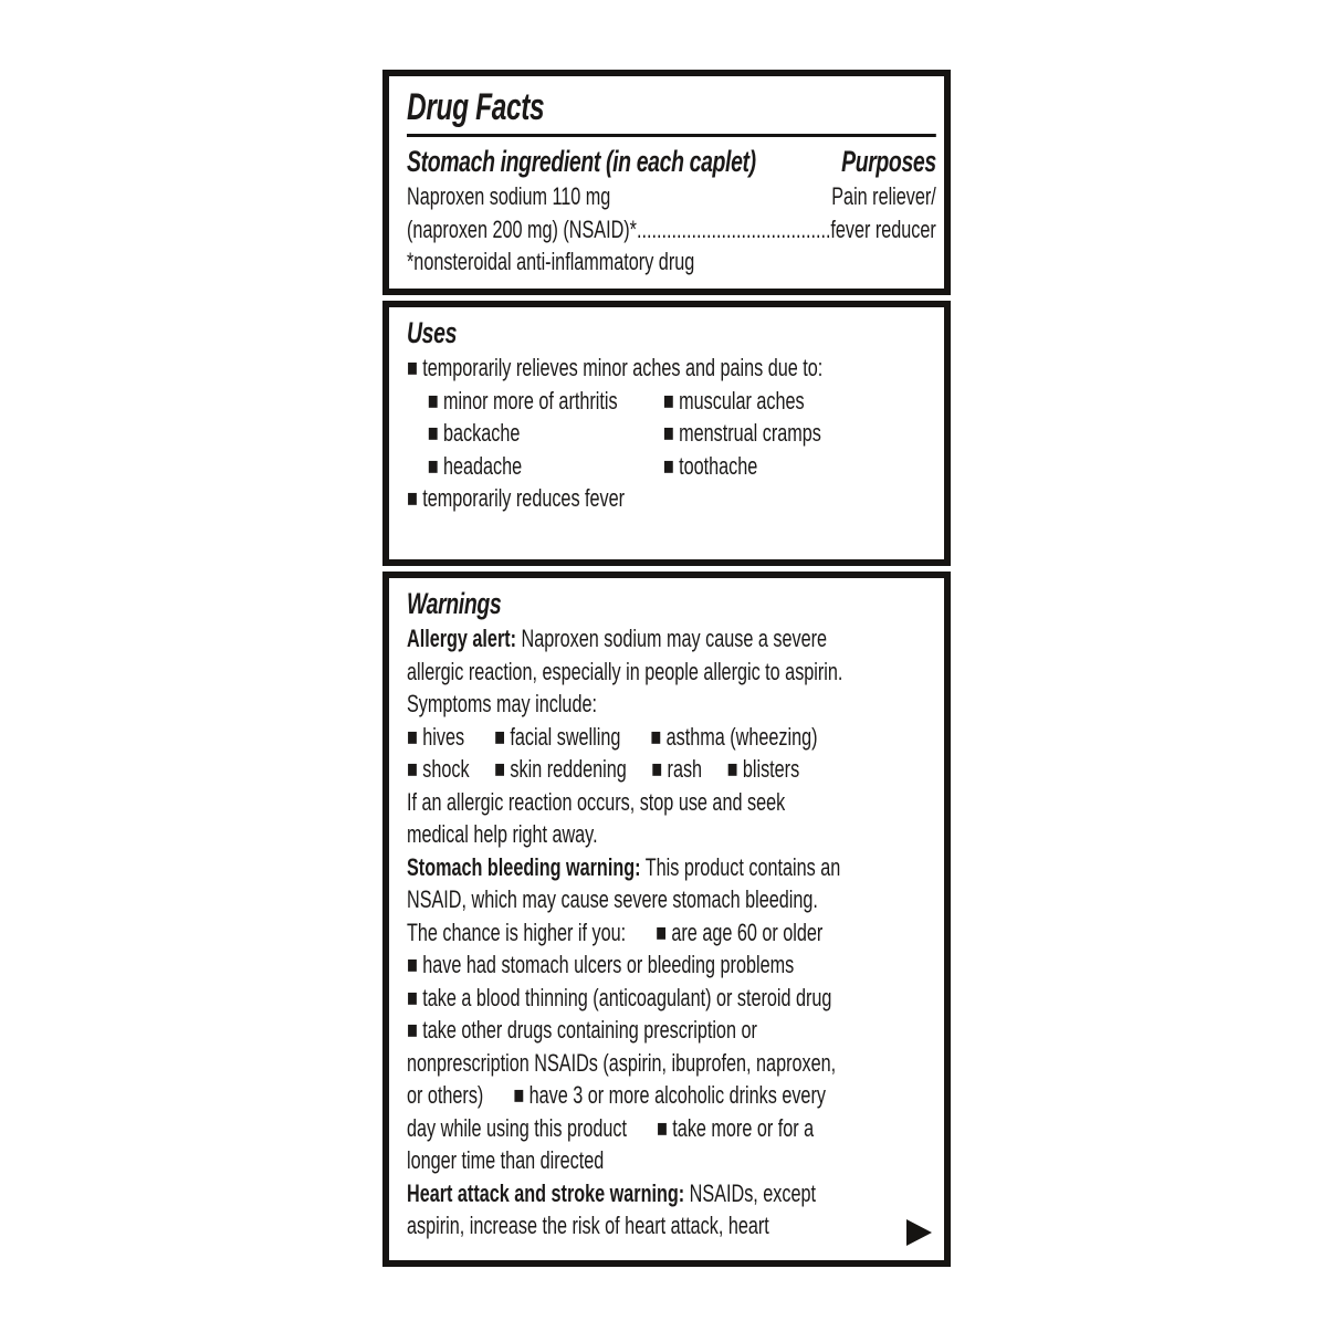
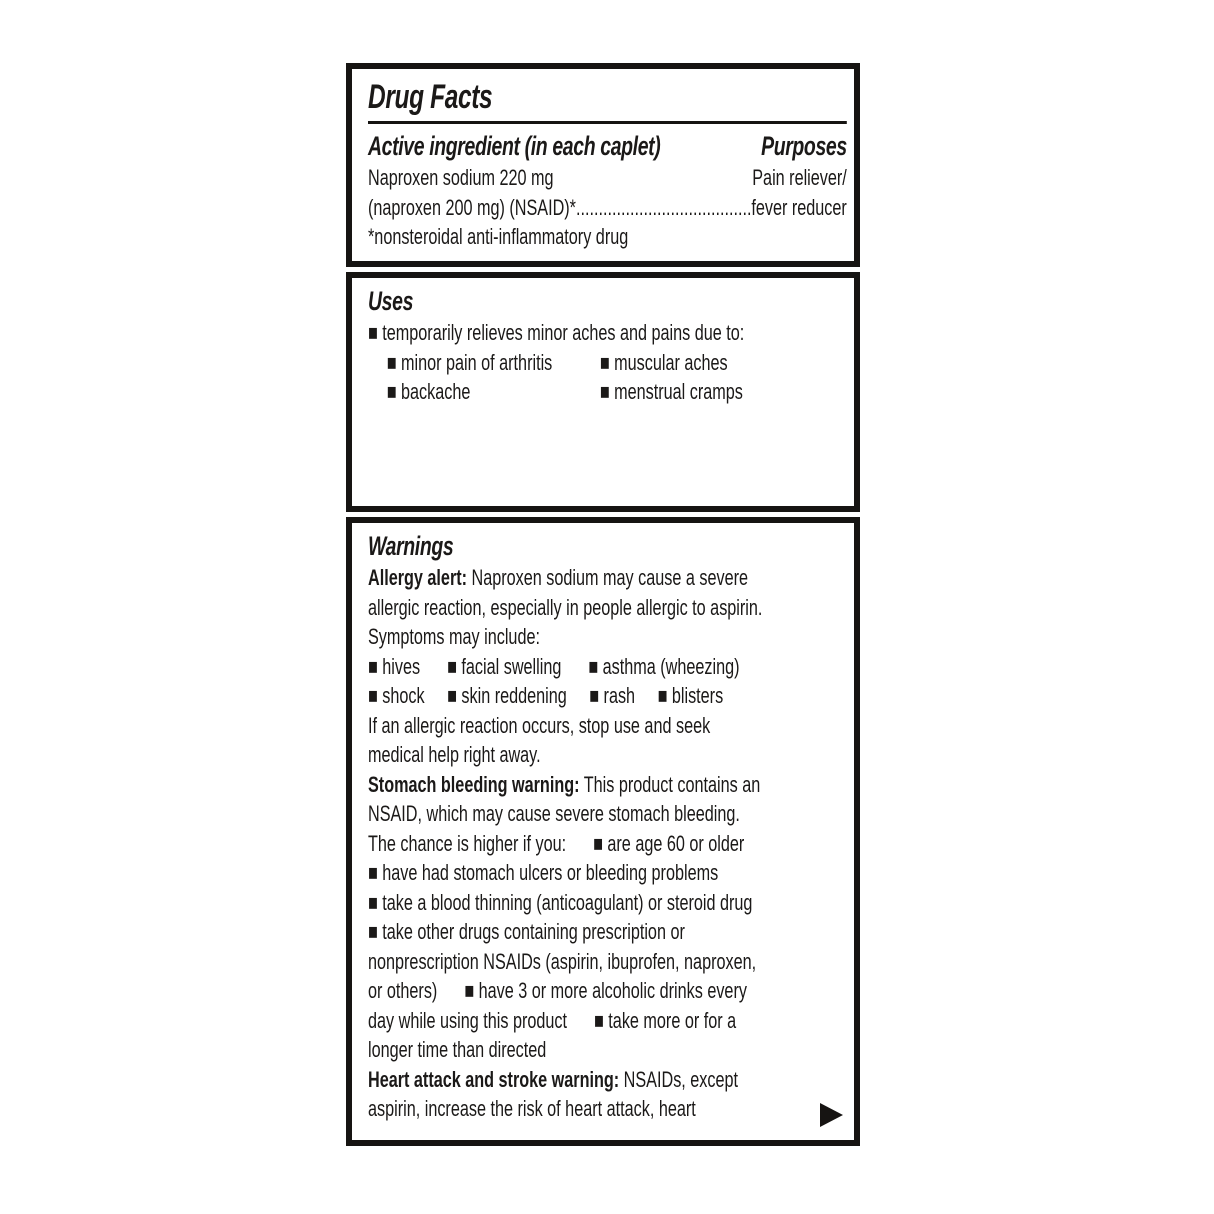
  Drug Facts
- Stomach ingredient (in each caplet)
+ Active ingredient (in each caplet)
  Purposes
- Naproxen sodium 110 mg
+ Naproxen sodium 220 mg
  Pain reliever/
  (naproxen 200 mg) (NSAID)*
  fever reducer
  *nonsteroidal anti-inflammatory drug
  Uses
  ■ temporarily relieves minor aches and pains due to:
- ■ minor more of arthritis
+ ■ minor pain of arthritis
  ■ muscular aches
  ■ backache
  ■ menstrual cramps
- ■ headache
- ■ toothache
- ■ temporarily reduces fever
  Warnings
  Allergy alert: Naproxen sodium may cause a severe
  allergic reaction, especially in people allergic to aspirin.
  Symptoms may include:
  ■ hives ■ facial swelling ■ asthma (wheezing)
  ■ shock ■ skin reddening ■ rash ■ blisters
  If an allergic reaction occurs, stop use and seek
  medical help right away.
  Stomach bleeding warning: This product contains an
  NSAID, which may cause severe stomach bleeding.
  The chance is higher if you: ■ are age 60 or older
  ■ have had stomach ulcers or bleeding problems
  ■ take a blood thinning (anticoagulant) or steroid drug
  ■ take other drugs containing prescription or
  nonprescription NSAIDs (aspirin, ibuprofen, naproxen,
  or others) ■ have 3 or more alcoholic drinks every
  day while using this product ■ take more or for a
  longer time than directed
  Heart attack and stroke warning: NSAIDs, except
  aspirin, increase the risk of heart attack, heart
